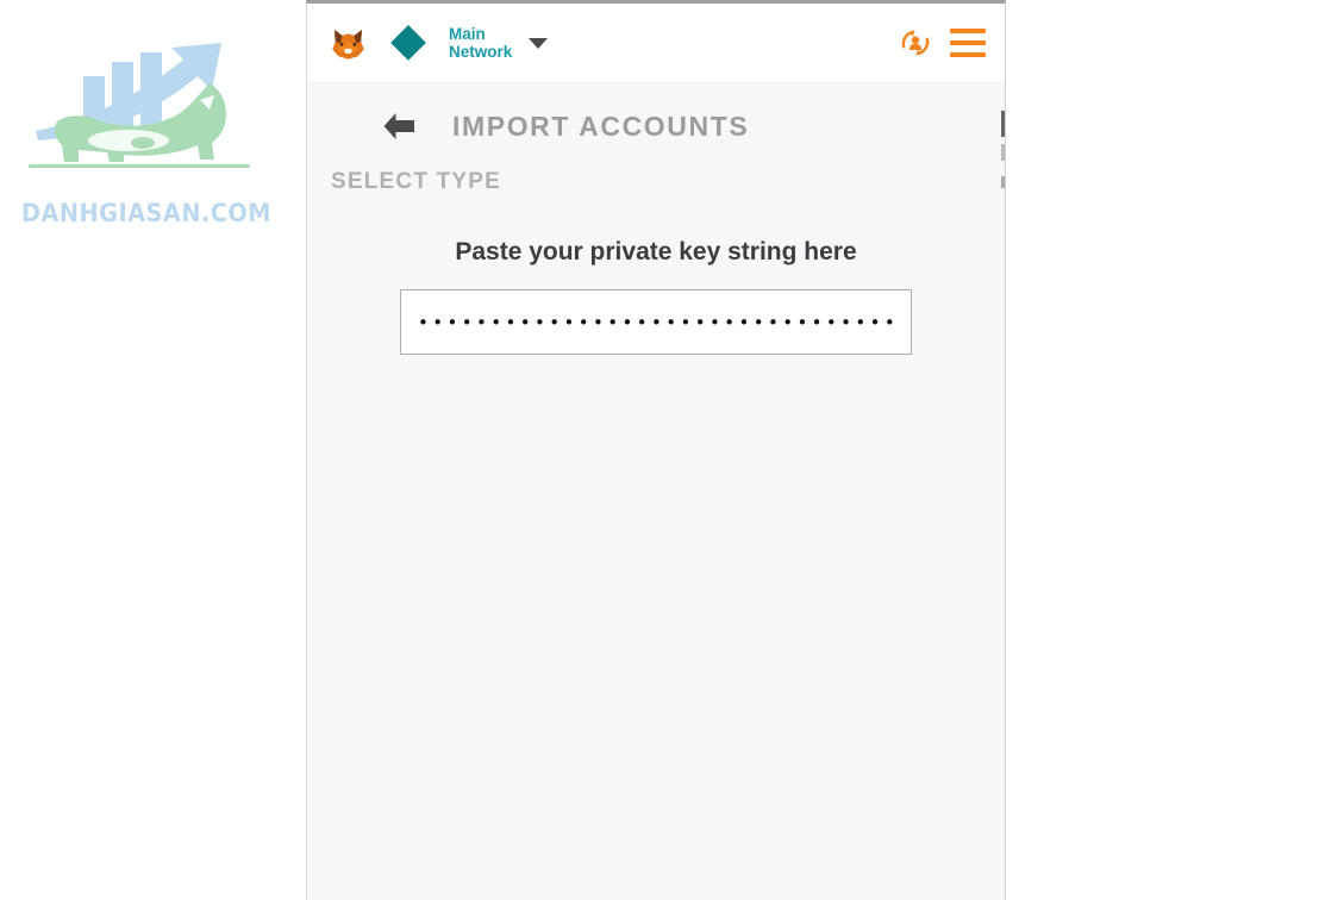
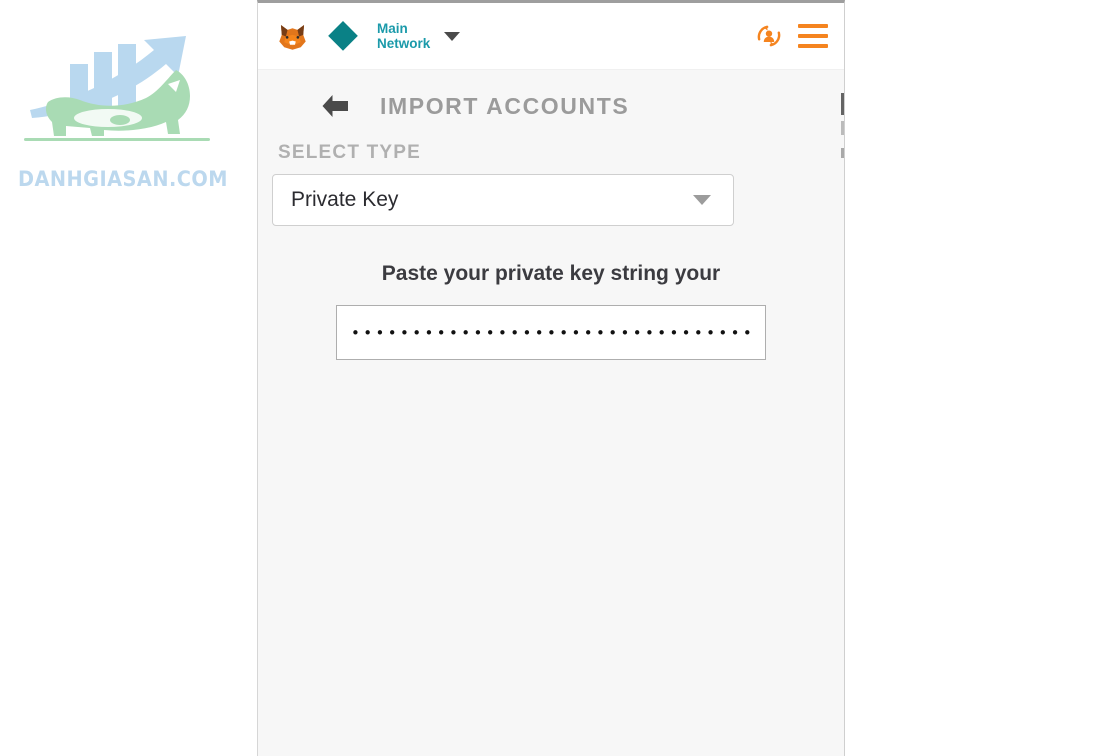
  DANHGIASAN.COM
  Main
  Network
  IMPORT ACCOUNTS
  SELECT TYPE
+ Private Key
- Paste your private key string here
+ Paste your private key string your
  •••••••••••••••••••••••••••••••••
